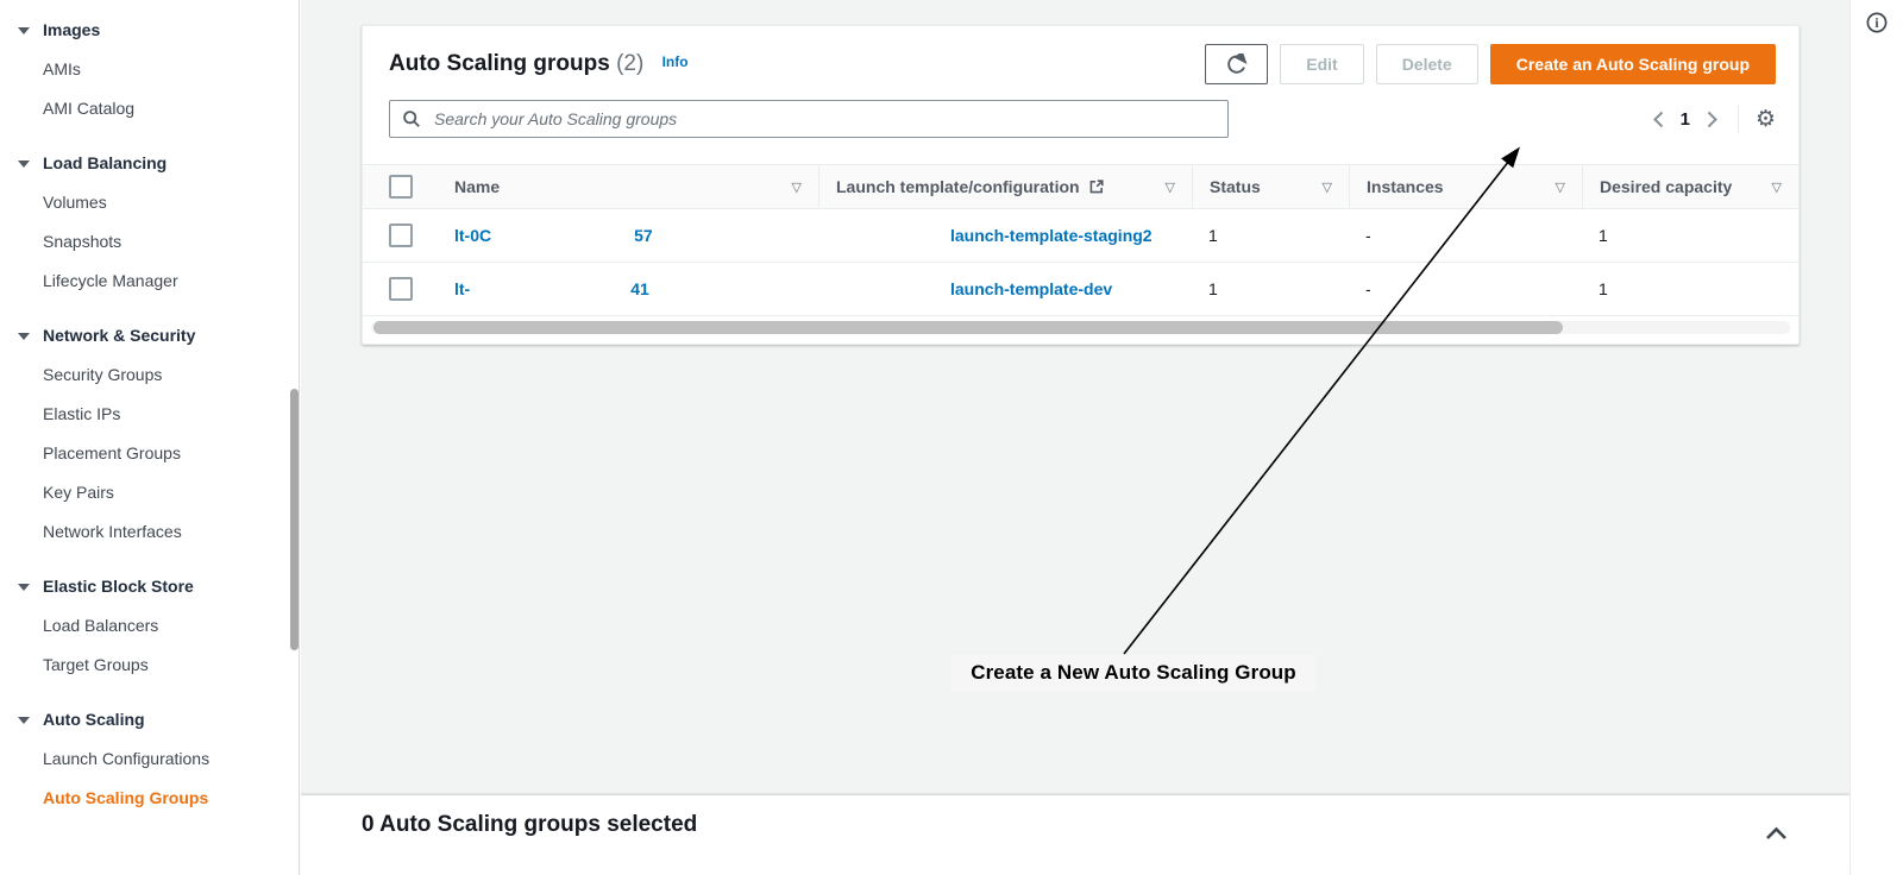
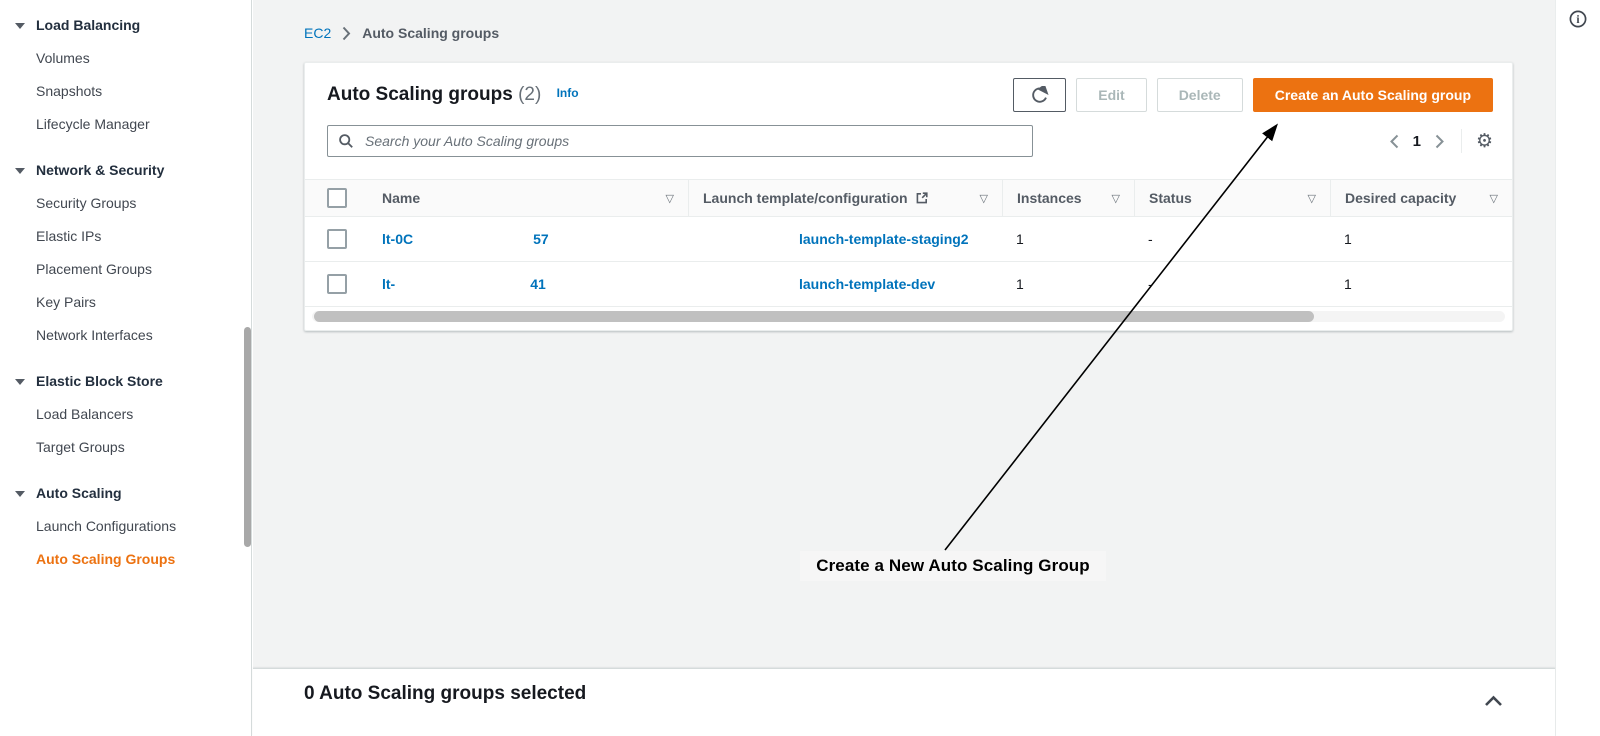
- Images
- AMIs
- AMI Catalog
  Load Balancing
  Volumes
  Snapshots
  Lifecycle Manager
  Network & Security
  Security Groups
  Elastic IPs
  Placement Groups
  Key Pairs
  Network Interfaces
  Elastic Block Store
  Load Balancers
  Target Groups
  Auto Scaling
  Launch Configurations
  Auto Scaling Groups
+ EC2
+ Auto Scaling groups
  Auto Scaling groups (2) Info
  Edit
  Delete
  Create an Auto Scaling group
  Search your Auto Scaling groups
  1
  ⚙
  Name
  ▽
  Launch template/configuration
  ▽
- Status
+ Instances
  ▽
- Instances
+ Status
  ▽
  Desired capacity
  ▽
  lt-0C 57
  launch-template-staging2
  1
  -
  1
  lt- 41
  launch-template-dev
  1
  -
  1
  i
  0 Auto Scaling groups selected
  Create a New Auto Scaling Group
